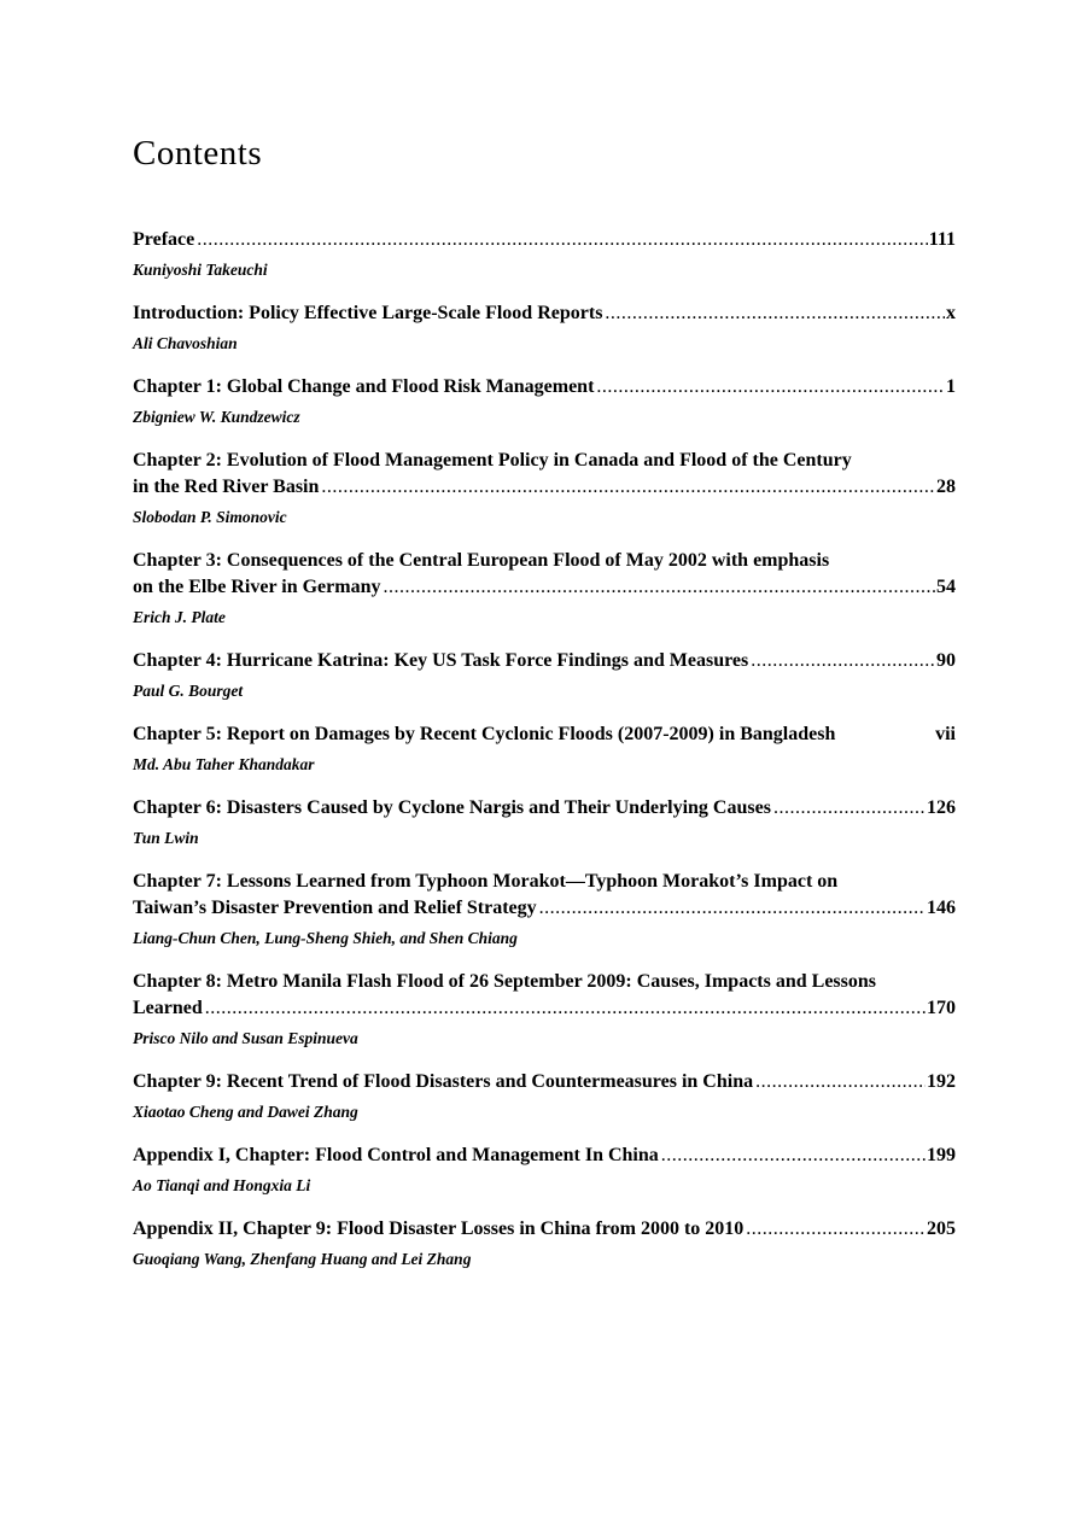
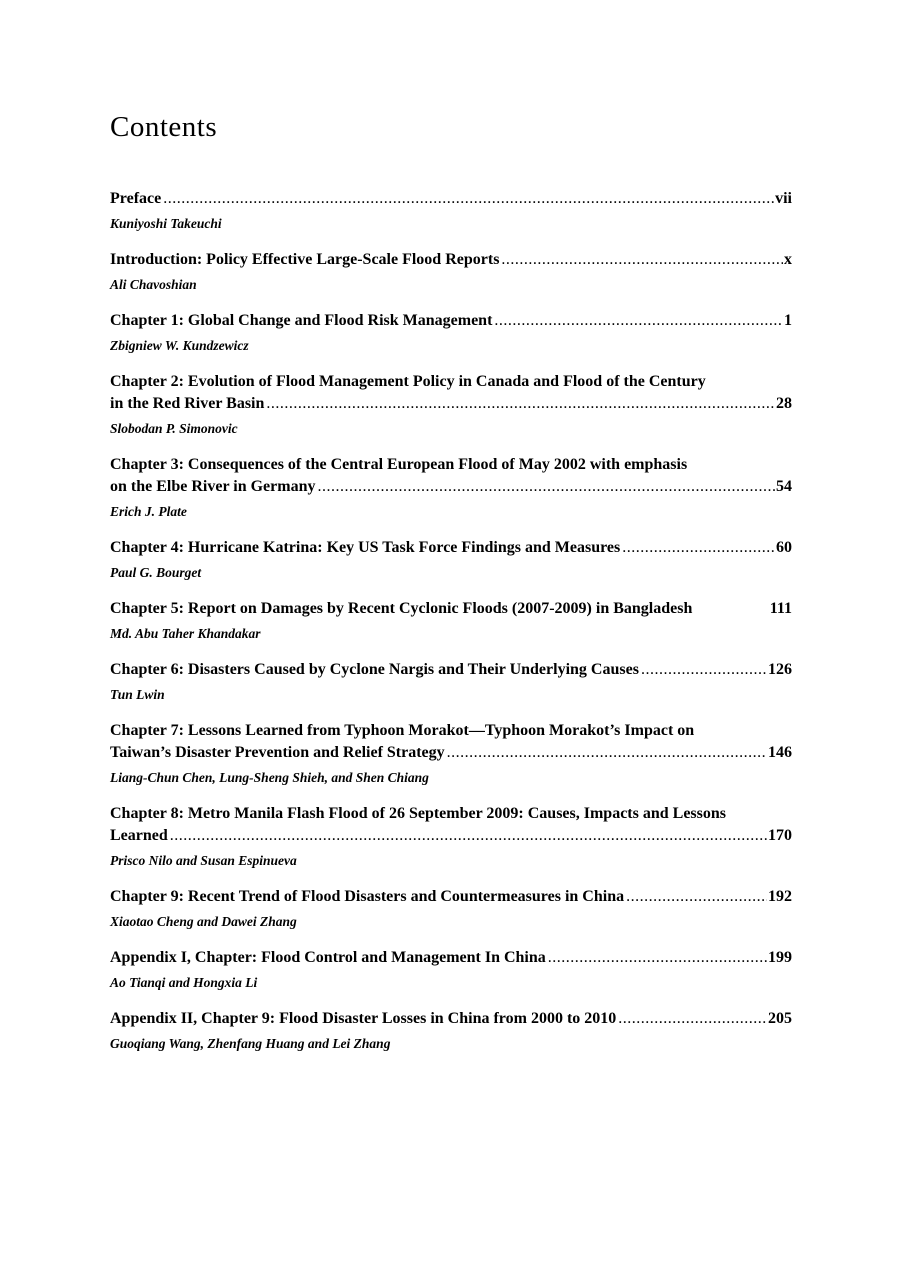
  Contents
  Preface
- 111
+ vii
  Kuniyoshi Takeuchi
  Introduction: Policy Effective Large-Scale Flood Reports
  x
  Ali Chavoshian
  Chapter 1: Global Change and Flood Risk Management
  1
  Zbigniew W. Kundzewicz
  Chapter 2: Evolution of Flood Management Policy in Canada and Flood of the Century
  in the Red River Basin
  28
  Slobodan P. Simonovic
  Chapter 3: Consequences of the Central European Flood of May 2002 with emphasis
  on the Elbe River in Germany
  54
  Erich J. Plate
  Chapter 4: Hurricane Katrina: Key US Task Force Findings and Measures
- 90
+ 60
  Paul G. Bourget
  Chapter 5: Report on Damages by Recent Cyclonic Floods (2007-2009) in Bangladesh
- vii
+ 111
  Md. Abu Taher Khandakar
  Chapter 6: Disasters Caused by Cyclone Nargis and Their Underlying Causes
  126
  Tun Lwin
  Chapter 7: Lessons Learned from Typhoon Morakot—Typhoon Morakot’s Impact on
  Taiwan’s Disaster Prevention and Relief Strategy
  146
  Liang-Chun Chen, Lung-Sheng Shieh, and Shen Chiang
  Chapter 8: Metro Manila Flash Flood of 26 September 2009: Causes, Impacts and Lessons
  Learned
  170
  Prisco Nilo and Susan Espinueva
  Chapter 9: Recent Trend of Flood Disasters and Countermeasures in China
  192
  Xiaotao Cheng and Dawei Zhang
  Appendix I, Chapter: Flood Control and Management In China
  199
  Ao Tianqi and Hongxia Li
  Appendix II, Chapter 9: Flood Disaster Losses in China from 2000 to 2010
  205
  Guoqiang Wang, Zhenfang Huang and Lei Zhang
